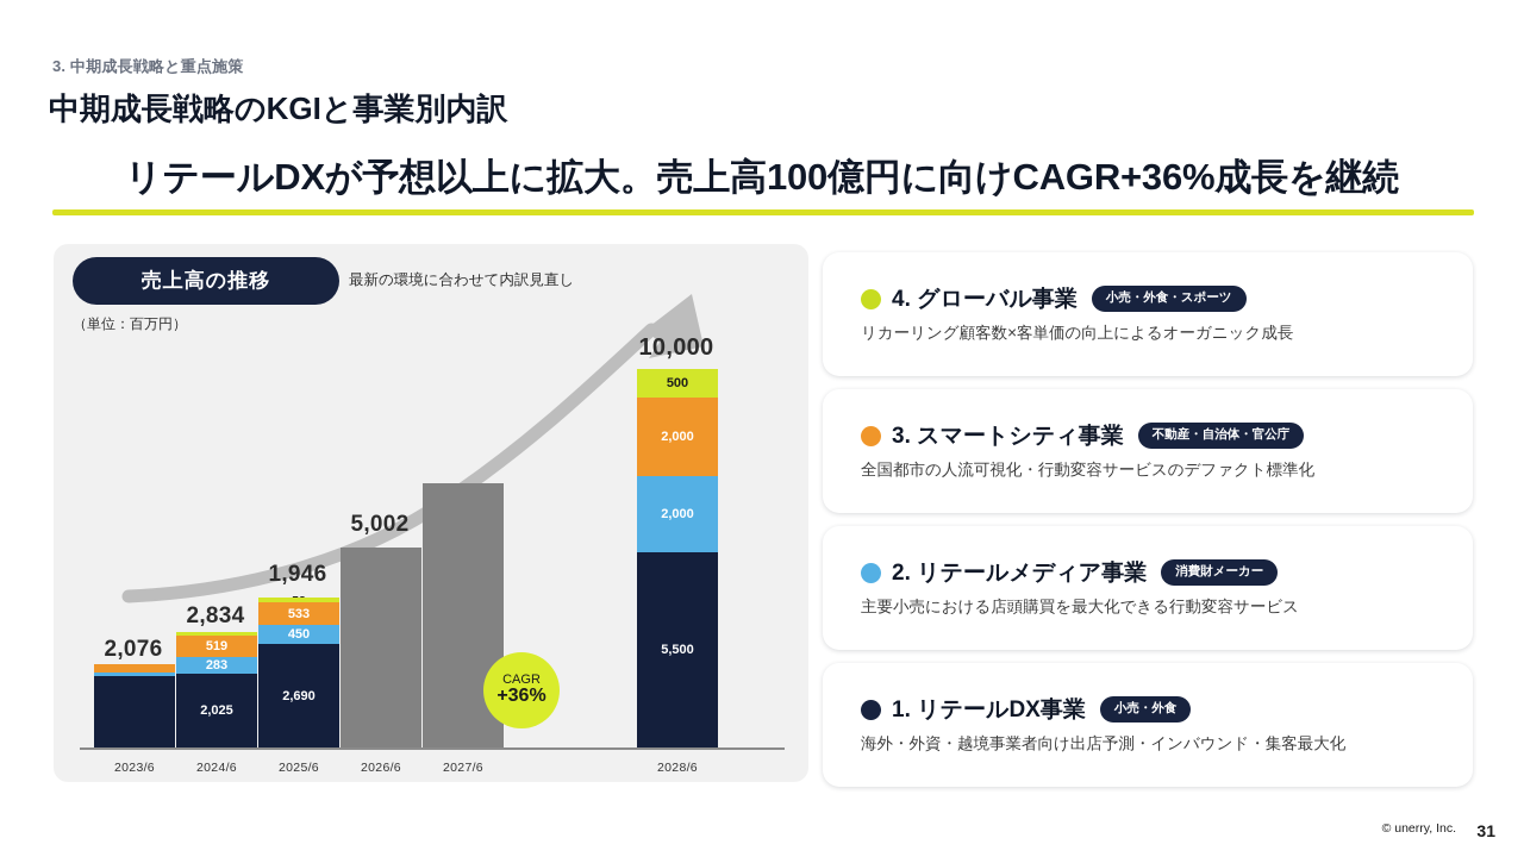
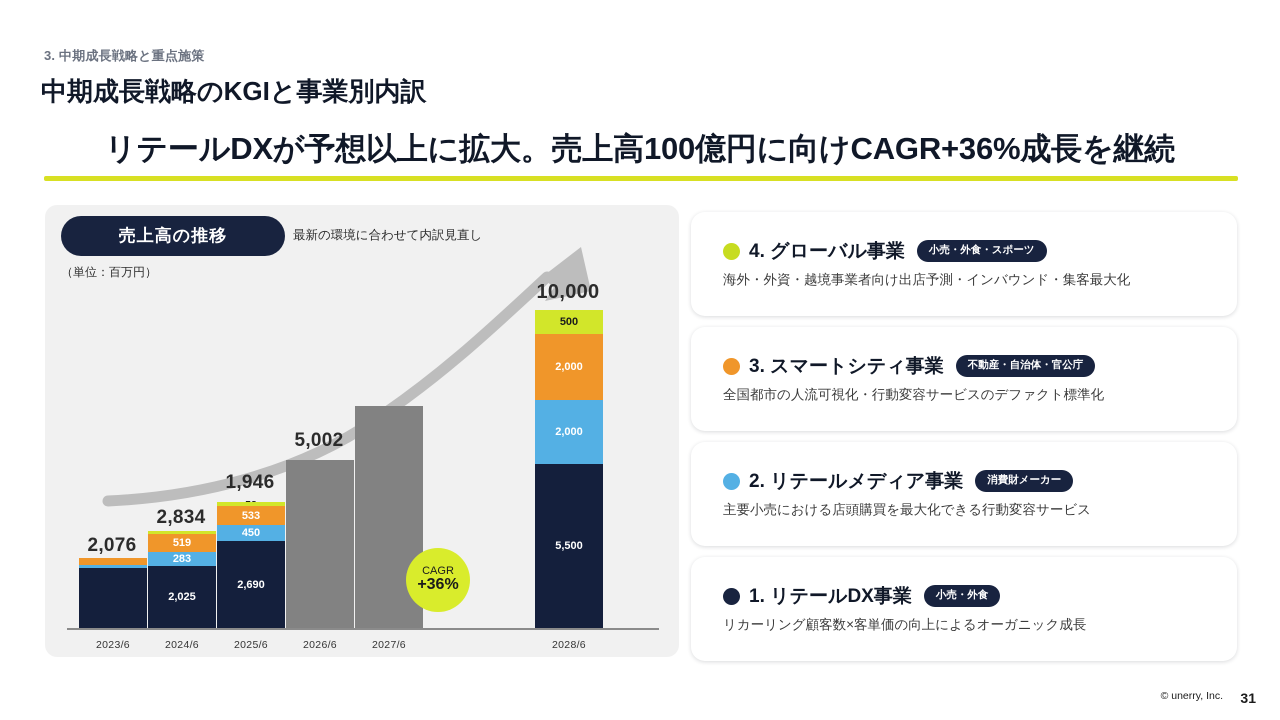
  3. 中期成長戦略と重点施策
  中期成長戦略のKGIと事業別内訳
  リテールDXが予想以上に拡大。売上高100億円に向けCAGR+36%成長を継続
  売上高の推移
  最新の環境に合わせて内訳見直し
  （単位：百万円）
  2,076
  2023/6
  2,834
  519
  283
  2,025
  2024/6
  1,946
  533
  450
  2,690
  2025/6
  5,002
  2026/6
  2027/6
  10,000
  500
  2,000
  2,000
  5,500
  2028/6
  CAGR
  +36%
  4. グローバル事業
  小売・外食・スポーツ
- リカーリング顧客数×客単価の向上によるオーガニック成長
+ 海外・外資・越境事業者向け出店予測・インバウンド・集客最大化
  3. スマートシティ事業
  不動産・自治体・官公庁
  全国都市の人流可視化・行動変容サービスのデファクト標準化
  2. リテールメディア事業
  消費財メーカー
  主要小売における店頭購買を最大化できる行動変容サービス
  1. リテールDX事業
  小売・外食
- 海外・外資・越境事業者向け出店予測・インバウンド・集客最大化
+ リカーリング顧客数×客単価の向上によるオーガニック成長
  © unerry, Inc.
  31
